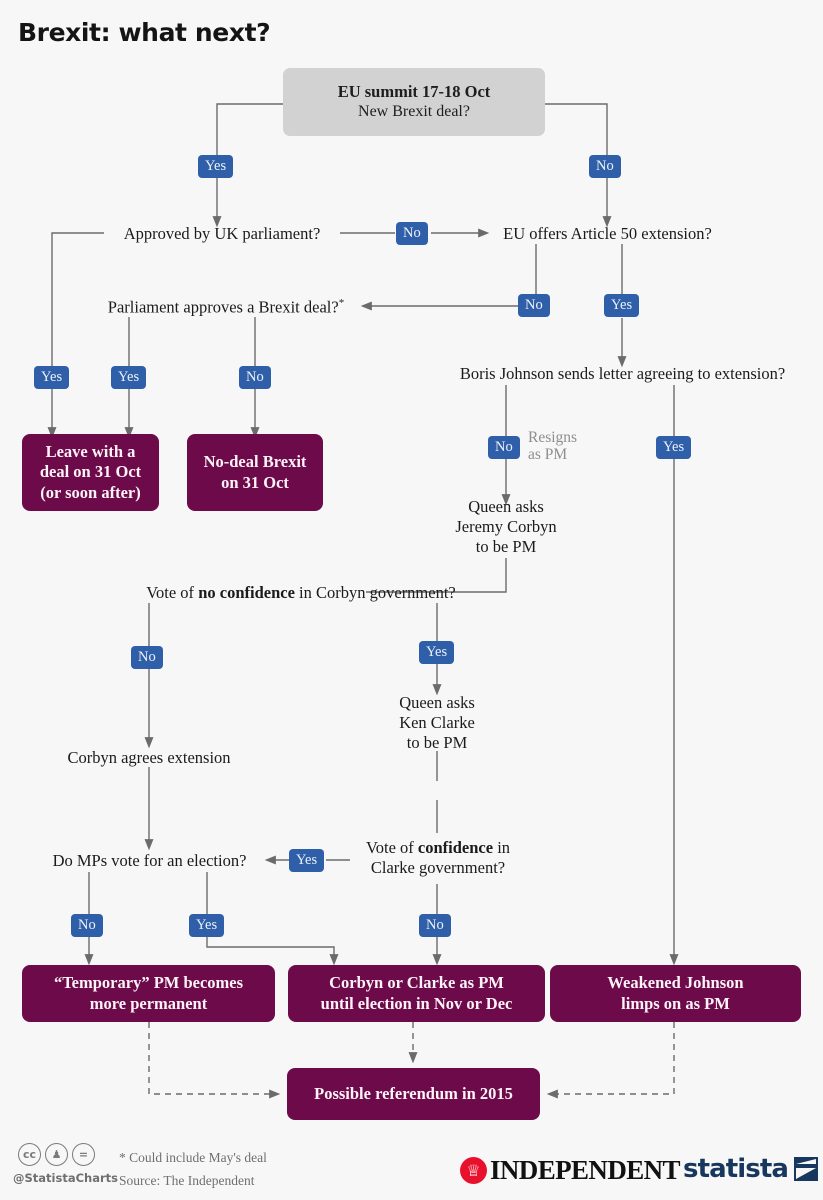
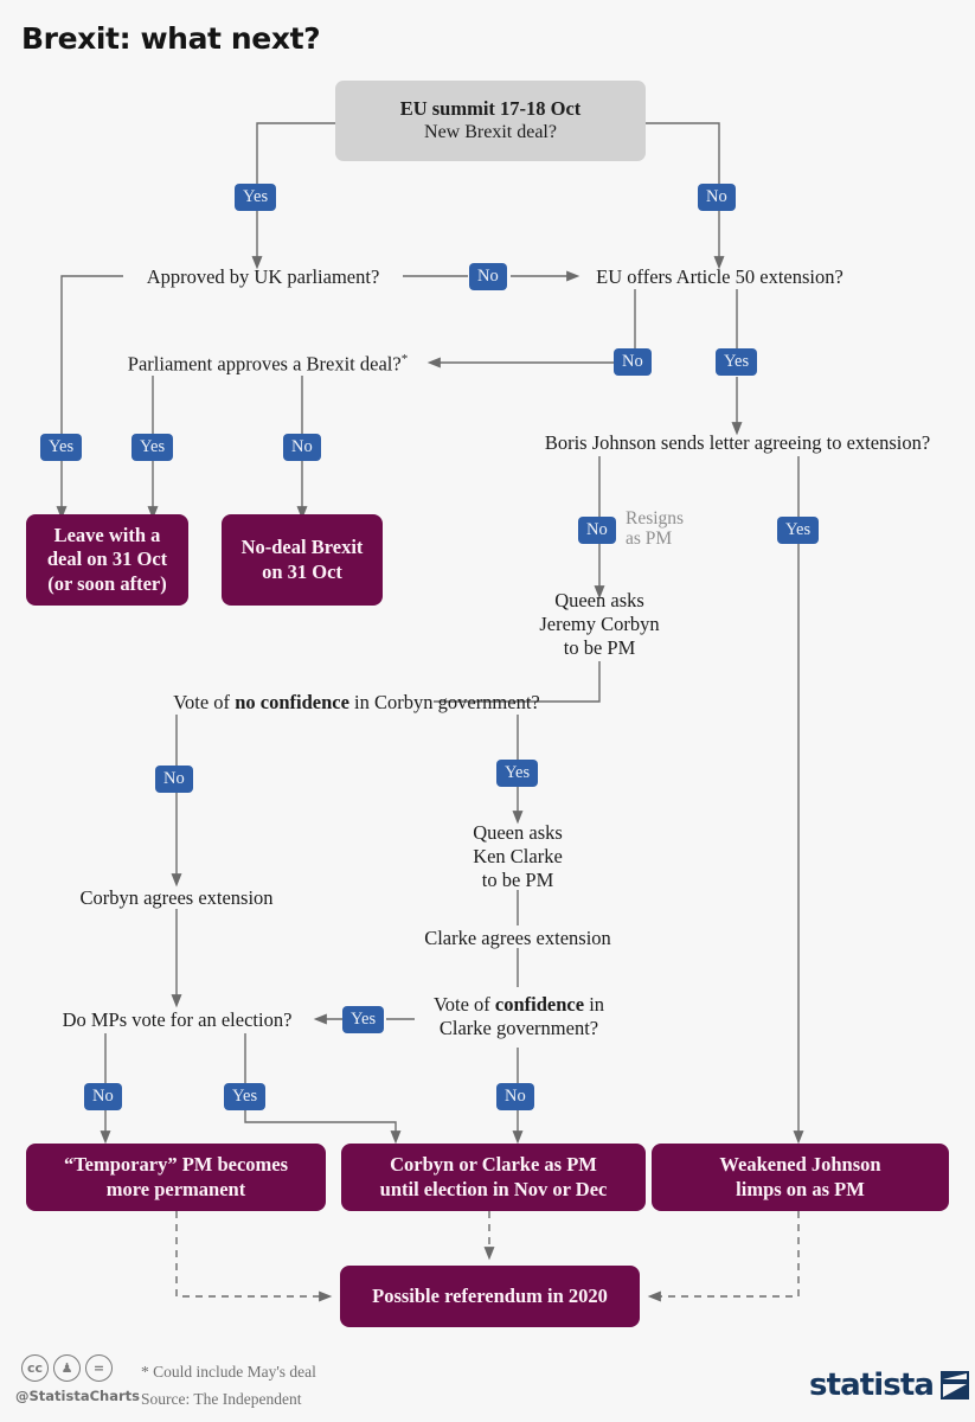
  Brexit: what next?
  EU summit 17-18 Oct
  New Brexit deal?
  Approved by UK parliament?
  EU offers Article 50 extension?
  Parliament approves a Brexit deal?*
  Boris Johnson sends letter agreeing to extension?
  Queen asks
  Jeremy Corbyn
  to be PM
  Vote of no confidence in Corbyn government?
  Corbyn agrees extension
  Queen asks
  Ken Clarke
  to be PM
+ Clarke agrees extension
  Vote of confidence in
  Clarke government?
  Do MPs vote for an election?
  Resigns
  as PM
  Yes
  No
  No
  No
  Yes
  Yes
  Yes
  No
  No
  Yes
  No
  Yes
  No
  Yes
  No
  Yes
  Leave with a
  deal on 31 Oct
  (or soon after)
  No-deal Brexit
  on 31 Oct
  “Temporary” PM becomes
  more permanent
  Corbyn or Clarke as PM
  until election in Nov or Dec
  Weakened Johnson
  limps on as PM
- Possible referendum in 2015
+ Possible referendum in 2020
  cc
  ♟
  =
  @StatistaCharts
  * Could include May's deal
  Source: The Independent
- ♕
- INDEPENDENT
  statista
